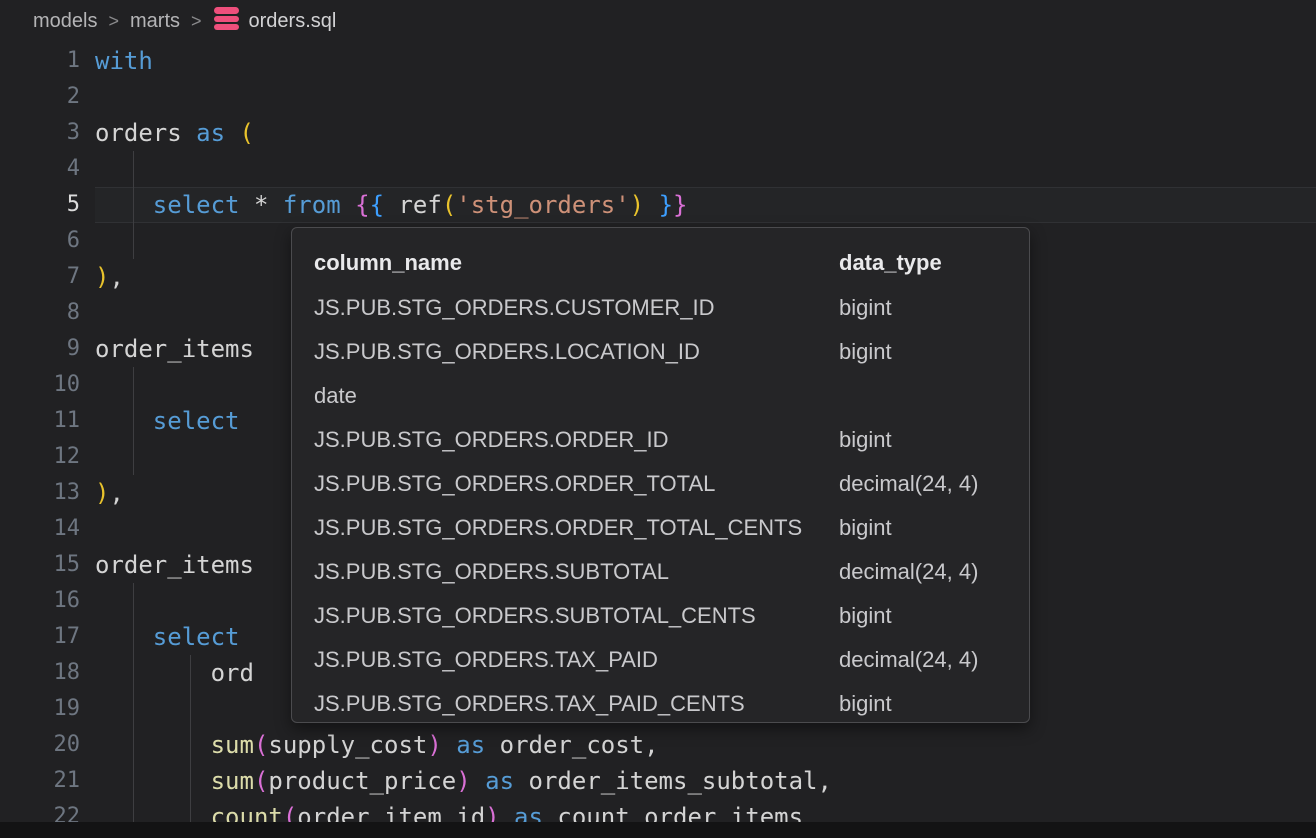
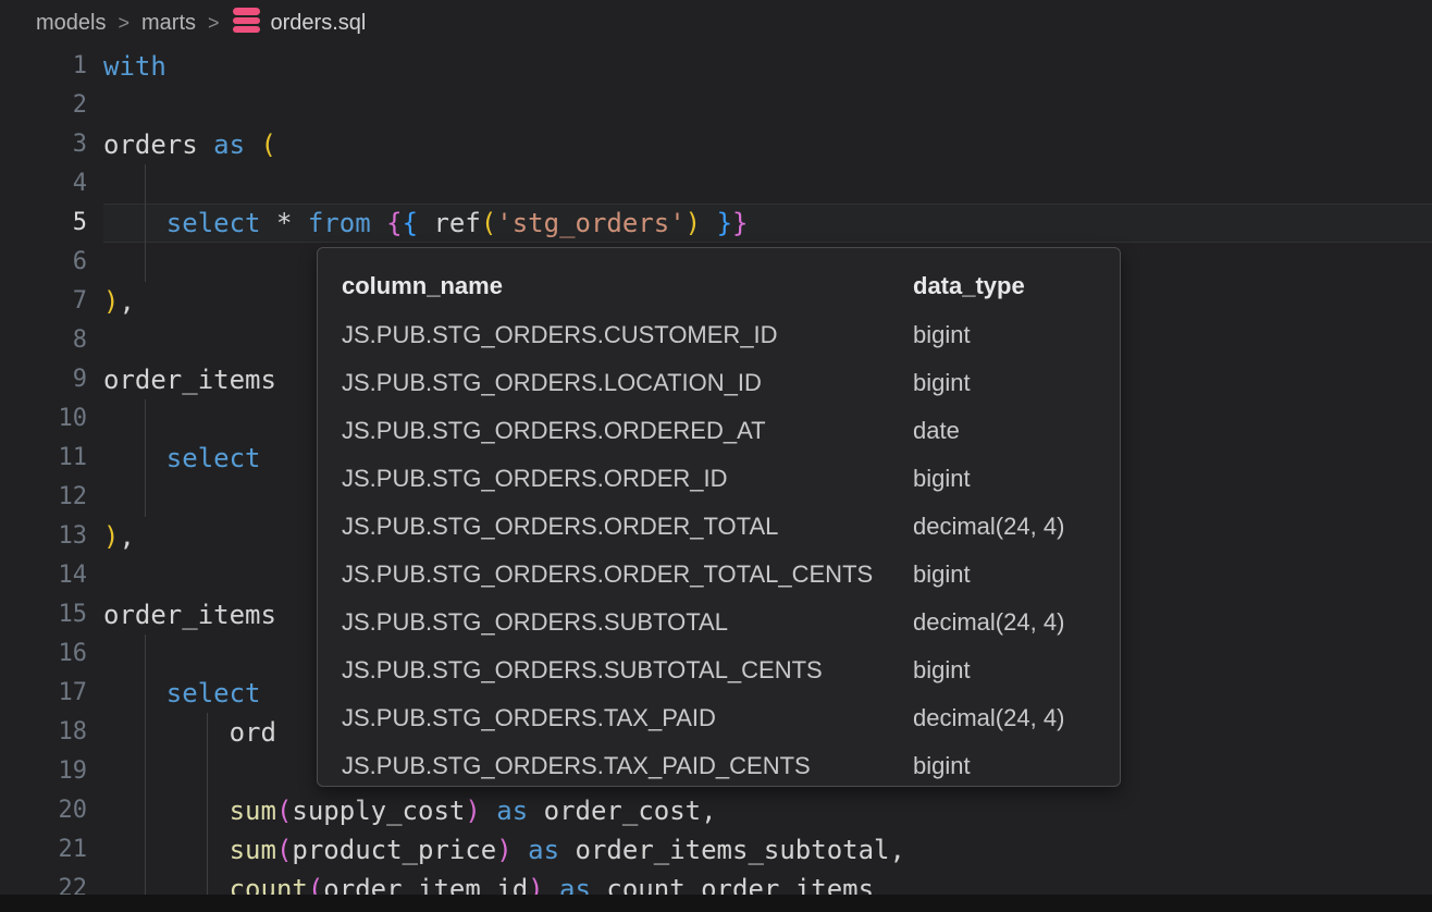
  models
  >
  marts
  >
  orders.sql
  1
  with
  2
  3
  orders as (
  4
  5
  select * from {{ ref('stg_orders') }}
  6
  7
  ),
  8
  9
  order_items
  10
  11
  select
  12
  13
  ),
  14
  15
  order_items
  16
  17
  select
  18
  ord
  19
  20
  sum(supply_cost) as order_cost,
  21
  sum(product_price) as order_items_subtotal,
  22
  count(order_item_id) as count_order_items
  column_name
  data_type
  JS.PUB.STG_ORDERS.CUSTOMER_ID
  bigint
  JS.PUB.STG_ORDERS.LOCATION_ID
  bigint
+ JS.PUB.STG_ORDERS.ORDERED_AT
  date
  JS.PUB.STG_ORDERS.ORDER_ID
  bigint
  JS.PUB.STG_ORDERS.ORDER_TOTAL
  decimal(24, 4)
  JS.PUB.STG_ORDERS.ORDER_TOTAL_CENTS
  bigint
  JS.PUB.STG_ORDERS.SUBTOTAL
  decimal(24, 4)
  JS.PUB.STG_ORDERS.SUBTOTAL_CENTS
  bigint
  JS.PUB.STG_ORDERS.TAX_PAID
  decimal(24, 4)
  JS.PUB.STG_ORDERS.TAX_PAID_CENTS
  bigint
